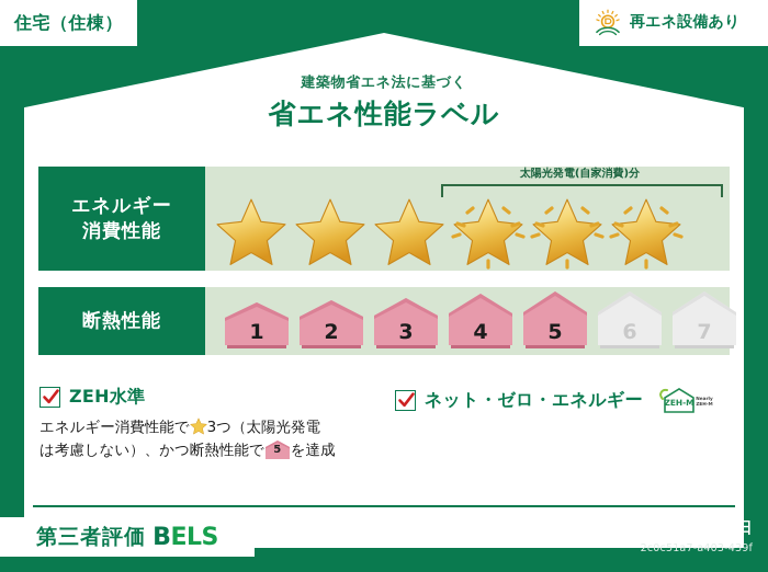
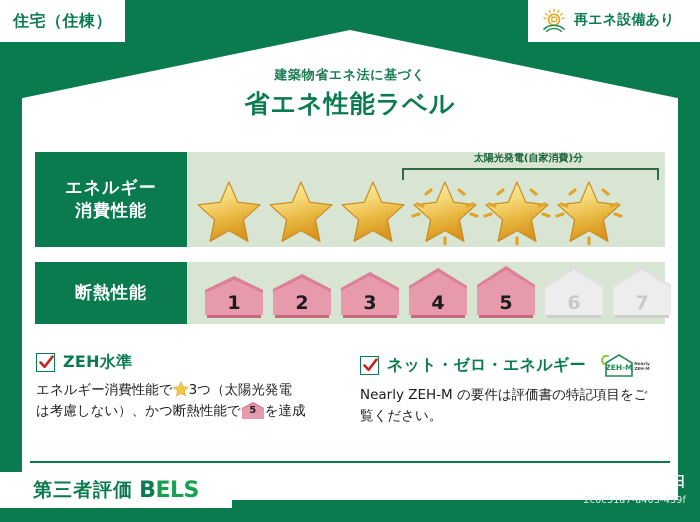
  住宅（住棟）
  再エネ設備あり
  建築物省エネ法に基づく
  省エネ性能ラベル
  エネルギー
  消費性能
  太陽光発電(自家消費)分
  断熱性能
  1
  2
  3
  4
  5
  6
  7
  ZEH水準
  エネルギー消費性能で 3つ（太陽光発電
  は考慮しない）、かつ断熱性能で
  5
  を達成
  ネット・ゼロ・エネルギー
  ZEH-M
+ Nearly ZEH-M の要件は評価書の特記項目をご覧ください。
  第三者評価
  BELS
  Verite
  評価日 2025年5月12日
  2c0c51a7-a403-439f
